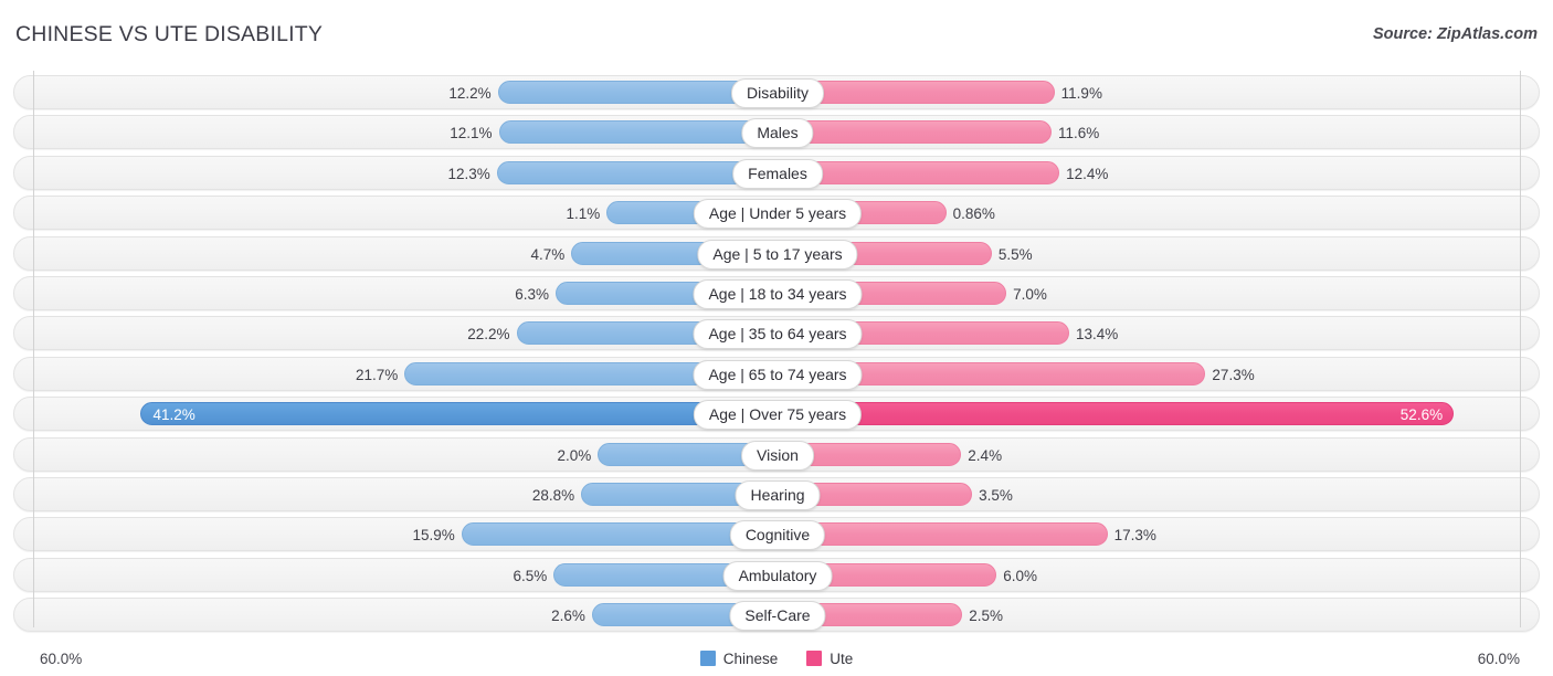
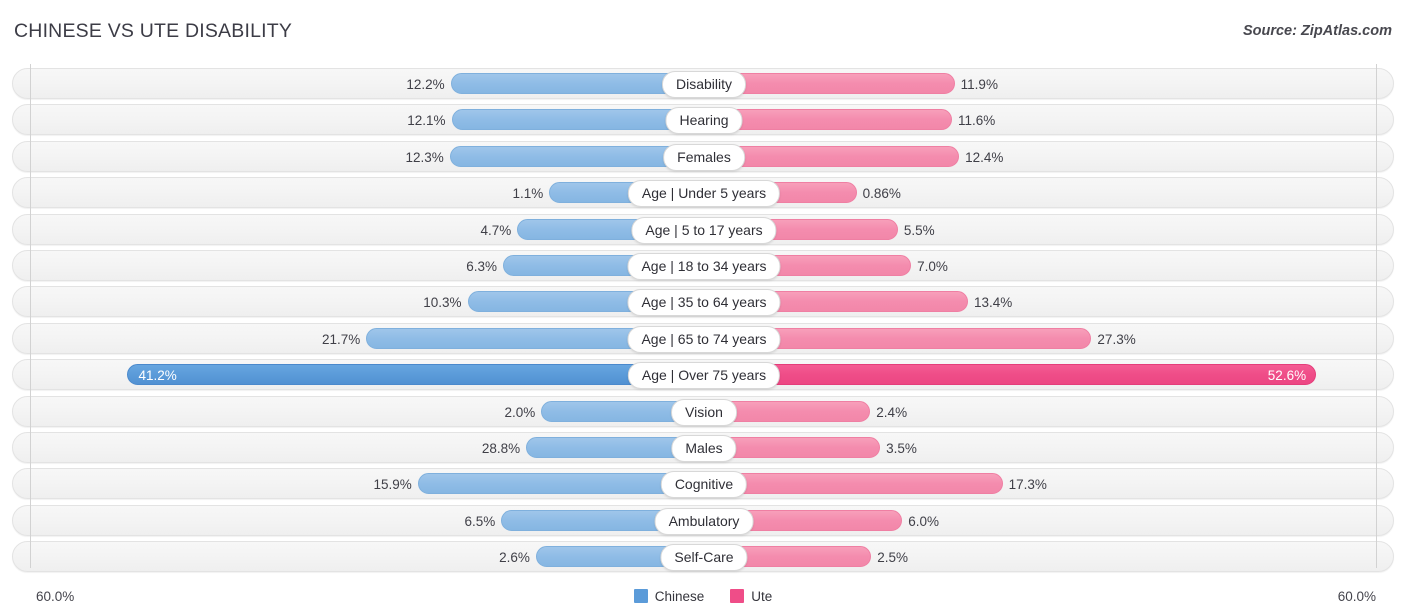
  CHINESE VS UTE DISABILITY
  Source: ZipAtlas.com
  12.2%
  11.9%
  Disability
  12.1%
  11.6%
- Males
+ Hearing
  12.3%
  12.4%
  Females
  1.1%
  0.86%
  Age | Under 5 years
  4.7%
  5.5%
  Age | 5 to 17 years
  6.3%
  7.0%
  Age | 18 to 34 years
- 22.2%
+ 10.3%
  13.4%
  Age | 35 to 64 years
  21.7%
  27.3%
  Age | 65 to 74 years
  41.2%
  52.6%
  Age | Over 75 years
  2.0%
  2.4%
  Vision
  28.8%
  3.5%
- Hearing
+ Males
  15.9%
  17.3%
  Cognitive
  6.5%
  6.0%
  Ambulatory
  2.6%
  2.5%
  Self-Care
  60.0%
  60.0%
  Chinese Ute
